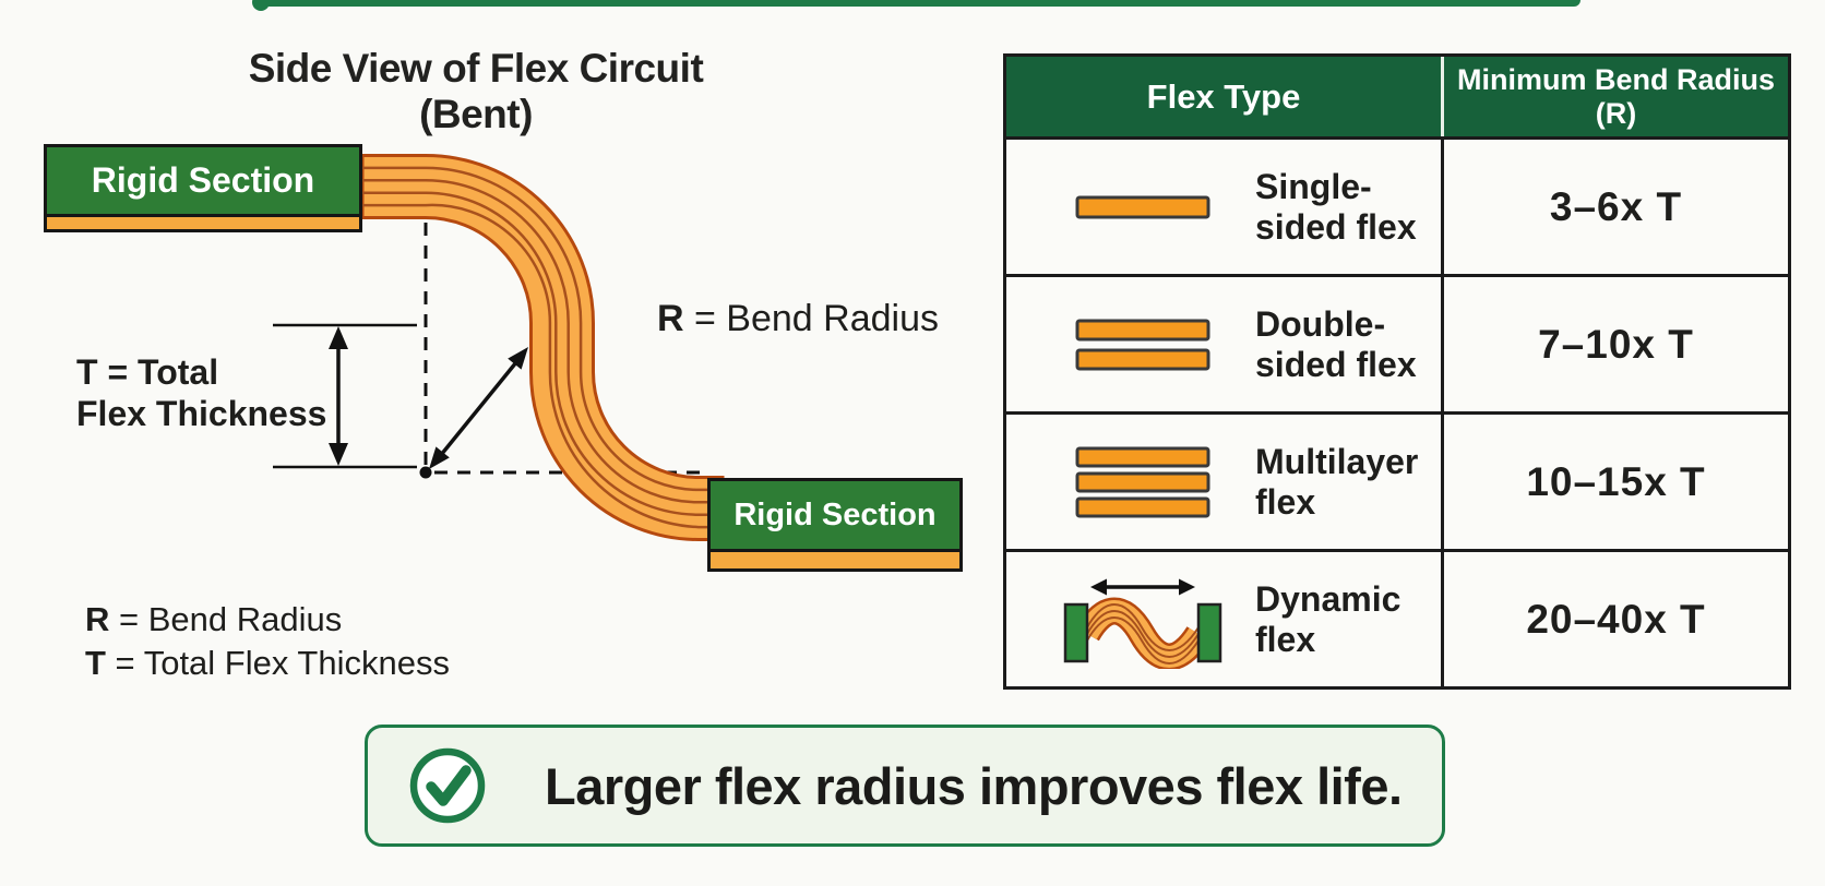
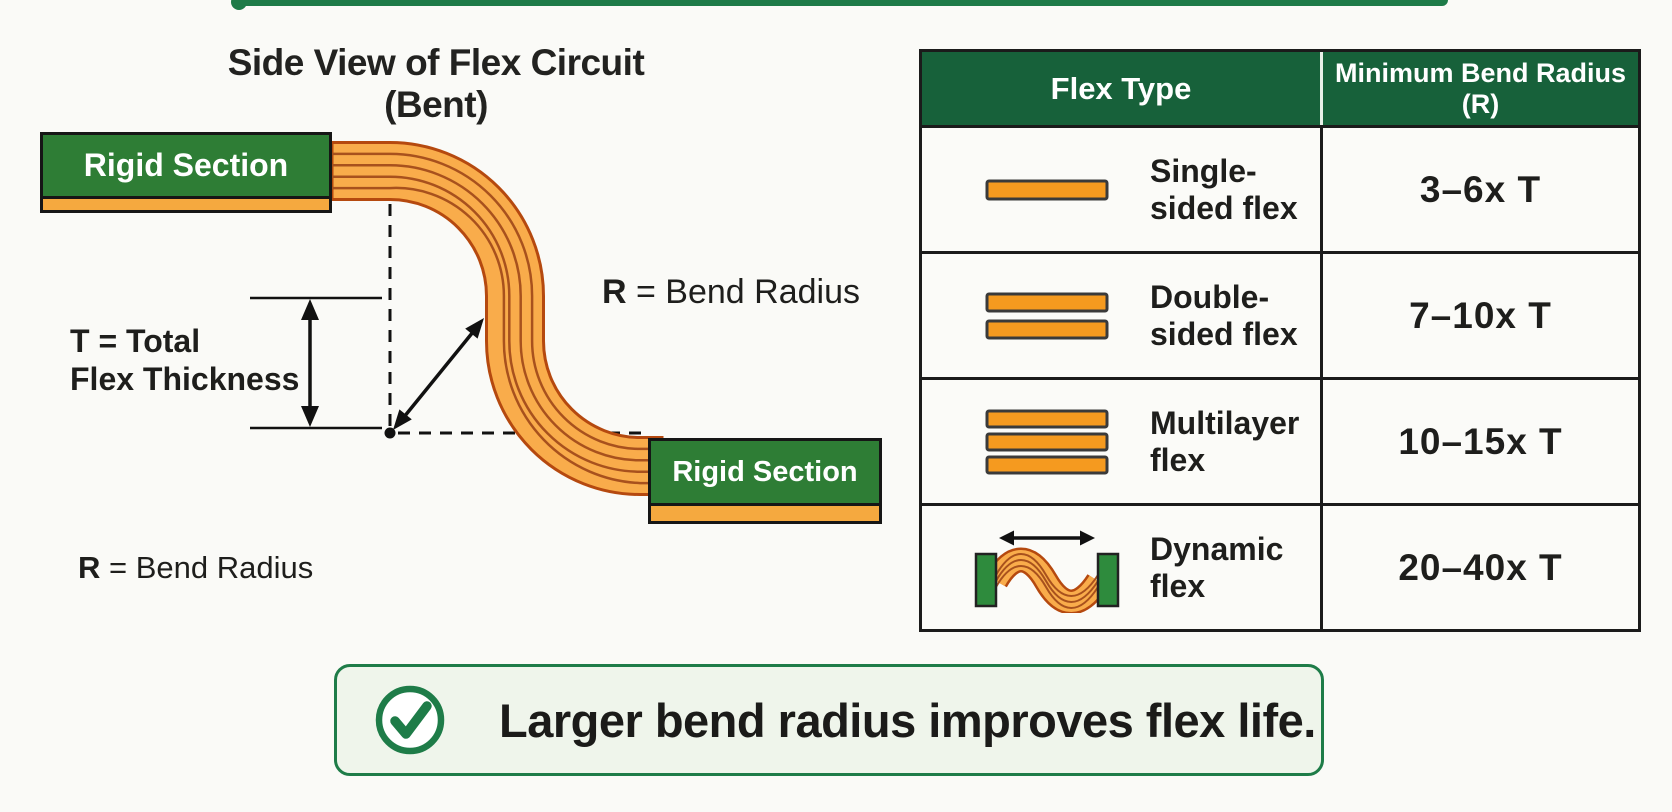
  Side View of Flex Circuit (Bent)
  Rigid Section
  Rigid Section
  R = Bend Radius
  T = Total
  Flex Thickness
  R = Bend Radius
- T = Total Flex Thickness
  Flex Type
  Minimum Bend Radius (R)
  Single-sided flex
  3–6x T
  Double-sided flex
  7–10x T
  Multilayer flex
  10–15x T
  Dynamic flex
  20–40x T
- Larger flex radius improves flex life.
+ Larger bend radius improves flex life.
